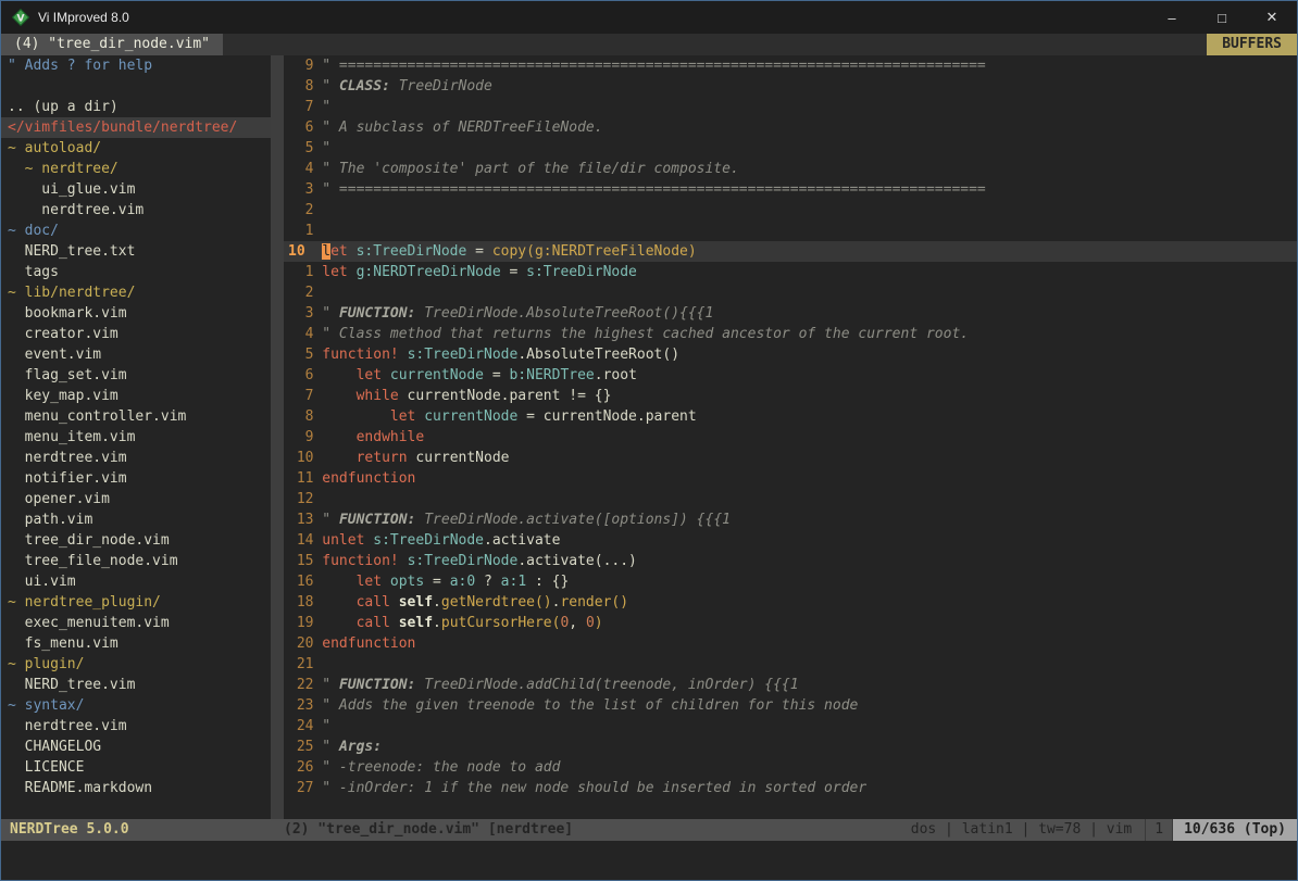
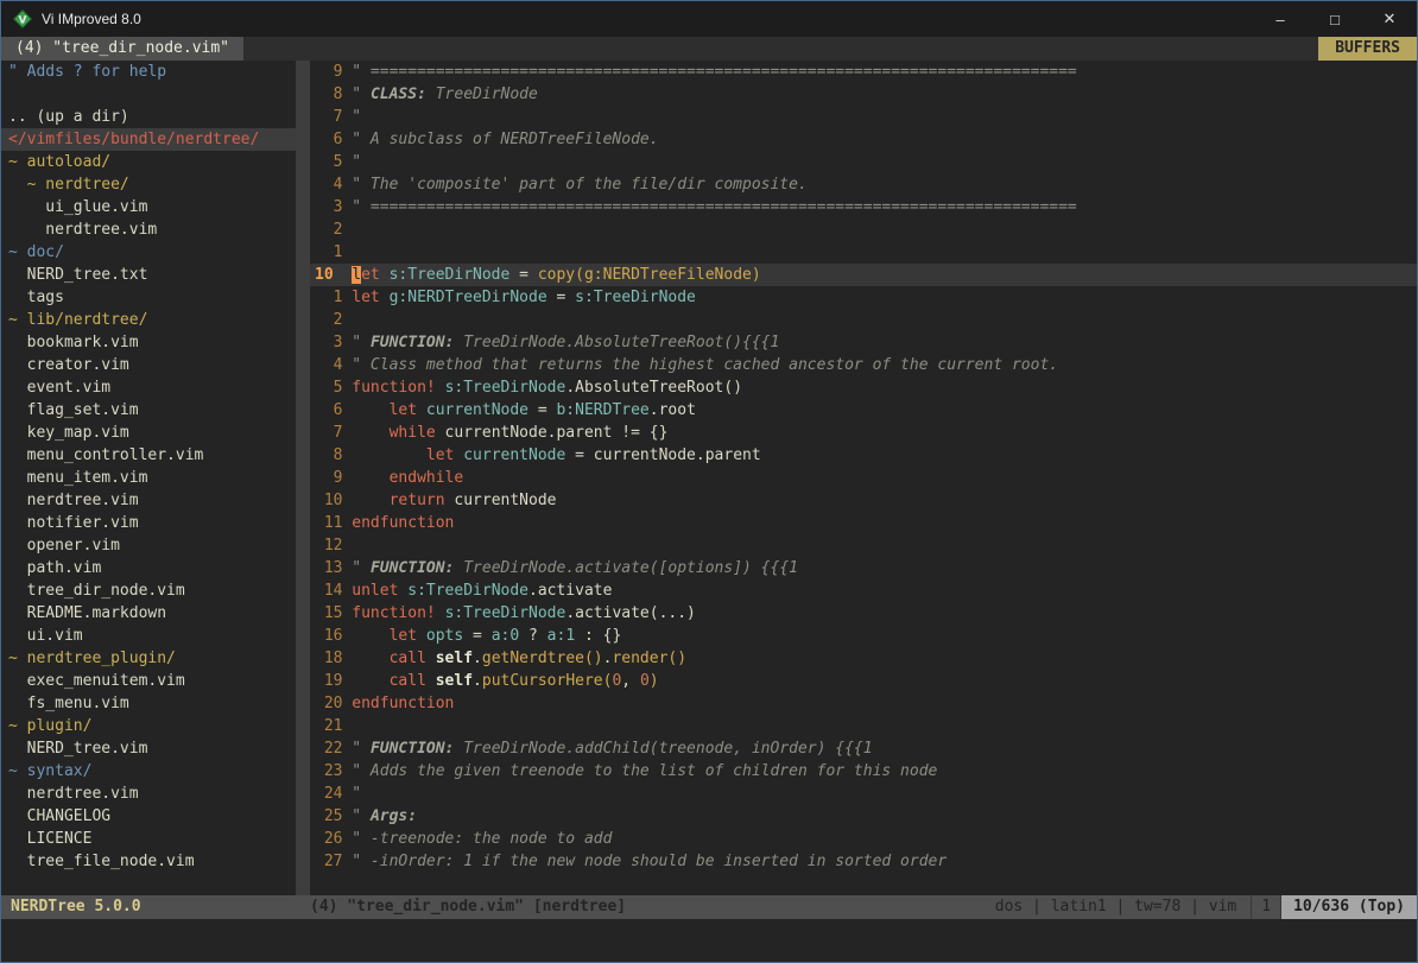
  V
  Vi IMproved 8.0
  –
  □
  ✕
  (4) "tree_dir_node.vim"
  BUFFERS
  " Adds ? for help
  .. (up a dir)
  </vimfiles/bundle/nerdtree/
  ~ autoload/
  ~ nerdtree/
  ui_glue.vim
  nerdtree.vim
  ~ doc/
  NERD_tree.txt
  tags
  ~ lib/nerdtree/
  bookmark.vim
  creator.vim
  event.vim
  flag_set.vim
  key_map.vim
  menu_controller.vim
  menu_item.vim
  nerdtree.vim
  notifier.vim
  opener.vim
  path.vim
  tree_dir_node.vim
- tree_file_node.vim
+ README.markdown
  ui.vim
  ~ nerdtree_plugin/
  exec_menuitem.vim
  fs_menu.vim
  ~ plugin/
  NERD_tree.vim
  ~ syntax/
  nerdtree.vim
  CHANGELOG
  LICENCE
- README.markdown
+ tree_file_node.vim
  9
  " ============================================================================
  8
  " CLASS: TreeDirNode
  7
  "
  6
  " A subclass of NERDTreeFileNode.
  5
  "
  4
  " The 'composite' part of the file/dir composite.
  3
  " ============================================================================
  2
  1
  10
  let s:TreeDirNode = copy(g:NERDTreeFileNode)
  1
  let g:NERDTreeDirNode = s:TreeDirNode
  2
  3
  " FUNCTION: TreeDirNode.AbsoluteTreeRoot(){{{1
  4
  " Class method that returns the highest cached ancestor of the current root.
  5
  function! s:TreeDirNode.AbsoluteTreeRoot()
  6
  let currentNode = b:NERDTree.root
  7
  while currentNode.parent != {}
  8
  let currentNode = currentNode.parent
  9
  endwhile
  10
  return currentNode
  11
  endfunction
  12
  13
  " FUNCTION: TreeDirNode.activate([options]) {{{1
  14
  unlet s:TreeDirNode.activate
  15
  function! s:TreeDirNode.activate(...)
  16
  let opts = a:0 ? a:1 : {}
  18
  call self.getNerdtree().render()
  19
  call self.putCursorHere(0, 0)
  20
  endfunction
  21
  22
  " FUNCTION: TreeDirNode.addChild(treenode, inOrder) {{{1
  23
  " Adds the given treenode to the list of children for this node
  24
  "
  25
  " Args:
  26
  " -treenode: the node to add
  27
  " -inOrder: 1 if the new node should be inserted in sorted order
  NERDTree 5.0.0
- (2) "tree_dir_node.vim" [nerdtree]
+ (4) "tree_dir_node.vim" [nerdtree]
  dos | latin1 | tw=78 | vim
  1
  10/636 (Top)
